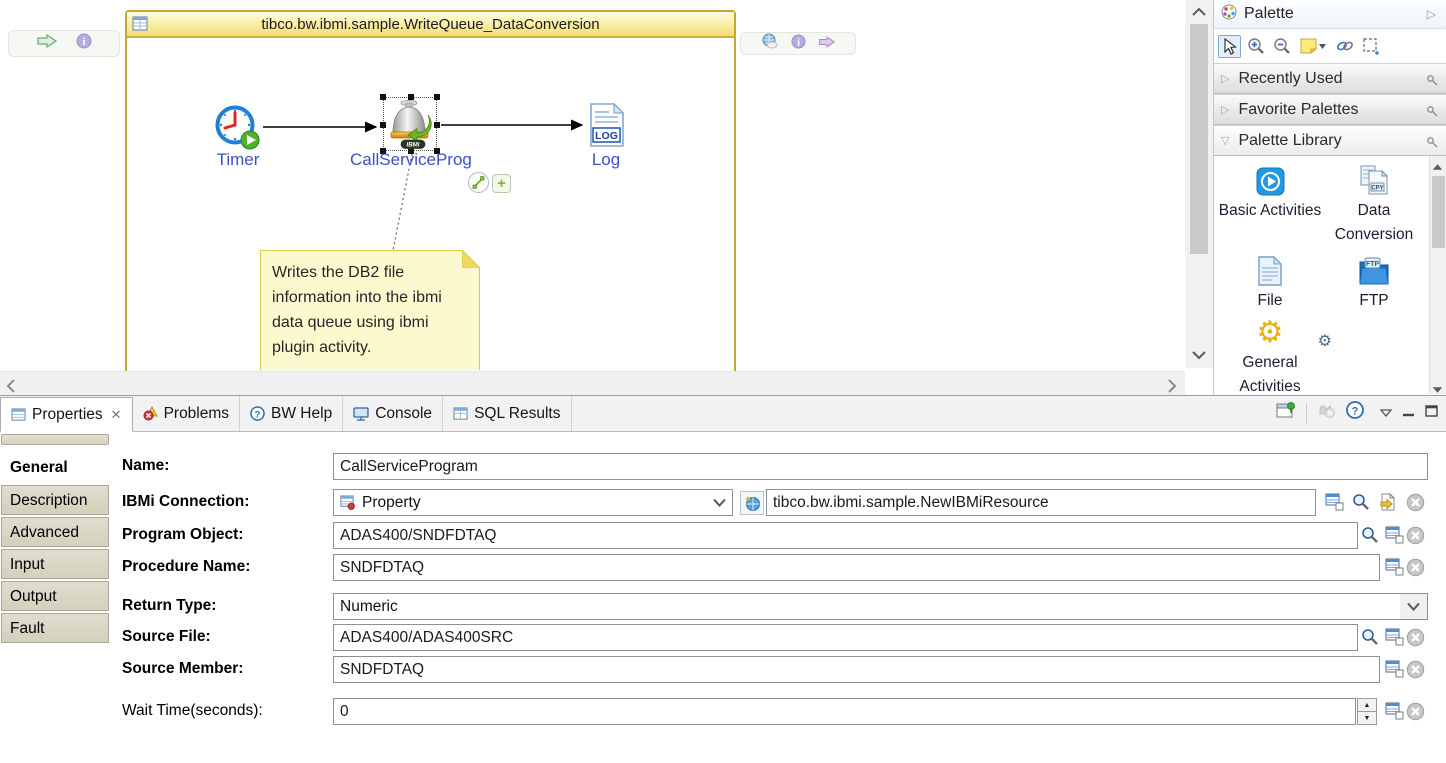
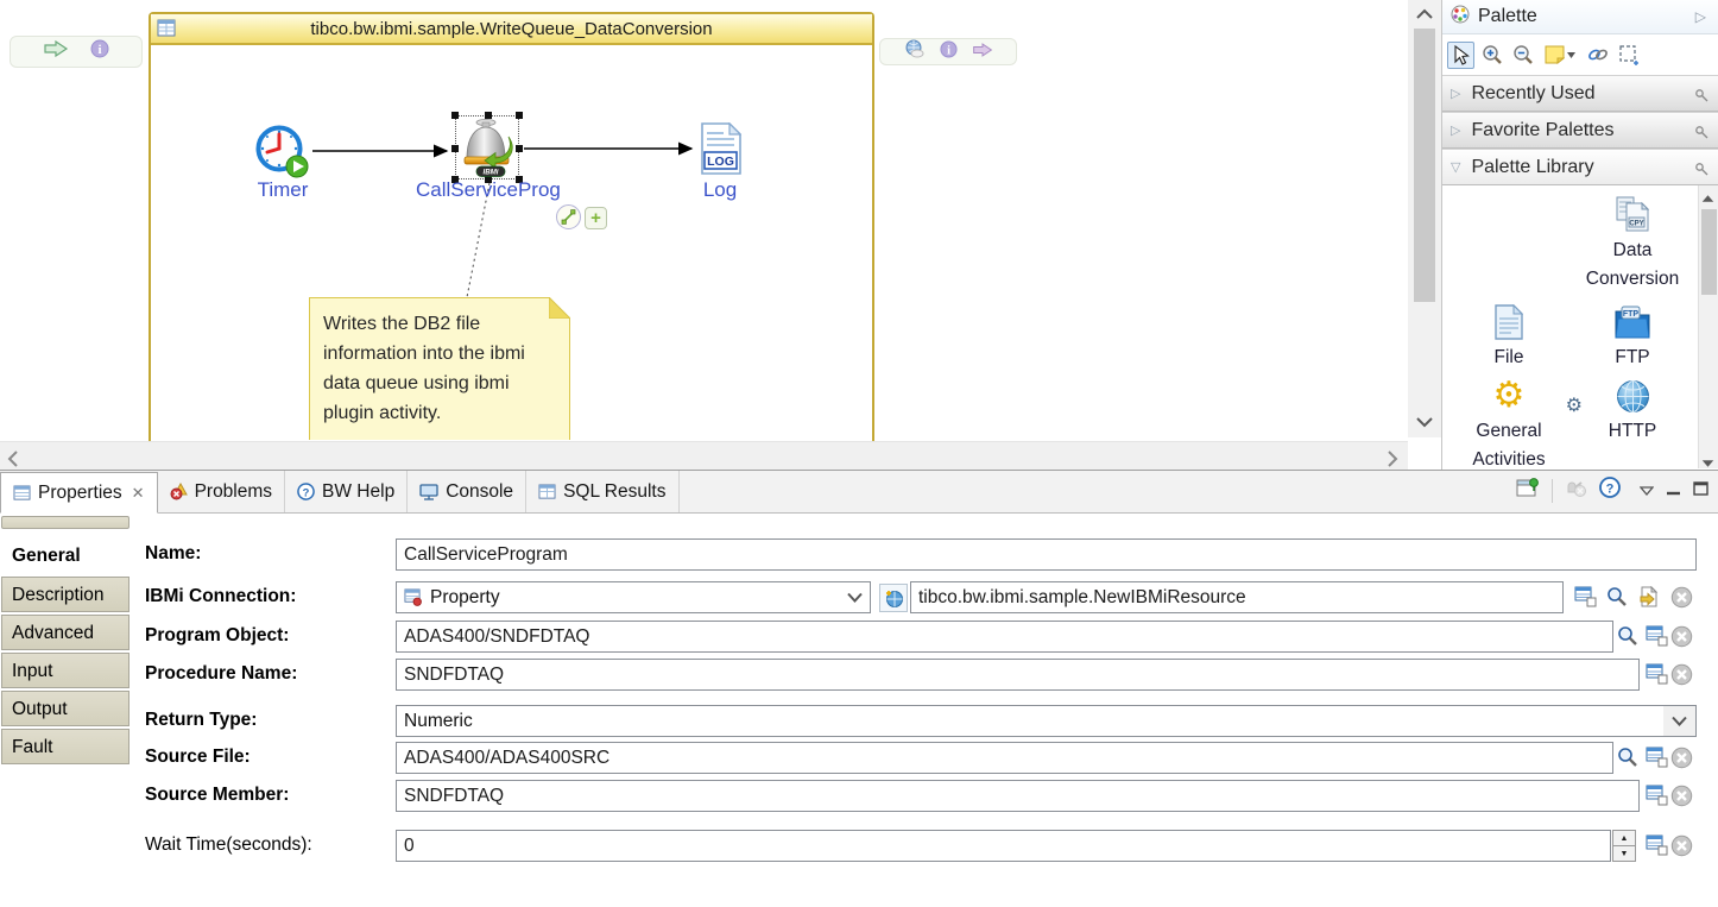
  i
  i
  tibco.bw.ibmi.sample.WriteQueue_DataConversion
  Timer
  CallServiceProg
  +
  LOG
  Log
  Writes the DB2 file information into the ibmi data queue using ibmi plugin activity.
  Palette
  ▷
  ▷
  Recently Used
  ▷
  Favorite Palettes
  ▽
  Palette Library
- Basic Activities
  Data Conversion
  File
  FTP
  ⚙
  ⚙
  General Activities
+ HTTP
  Properties
  ✕
  Problems
  ?
  BW Help
  Console
  SQL Results
  ?
  General
  Description
  Advanced
  Input
  Output
  Fault
  Name:
  CallServiceProgram
  IBMi Connection:
  Property
  tibco.bw.ibmi.sample.NewIBMiResource
  Program Object:
  ADAS400/SNDFDTAQ
  Procedure Name:
  SNDFDTAQ
  Return Type:
  Numeric
  Source File:
  ADAS400/ADAS400SRC
  Source Member:
  SNDFDTAQ
  Wait Time(seconds):
  0
